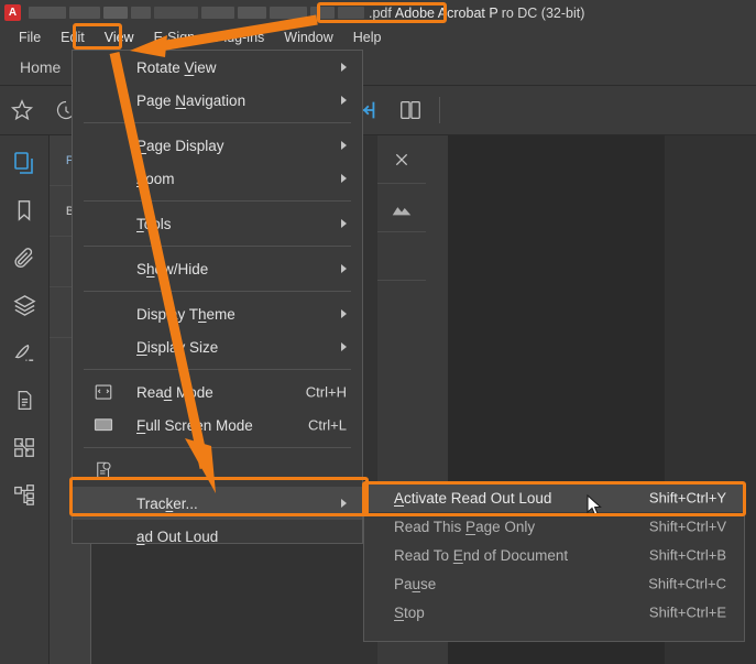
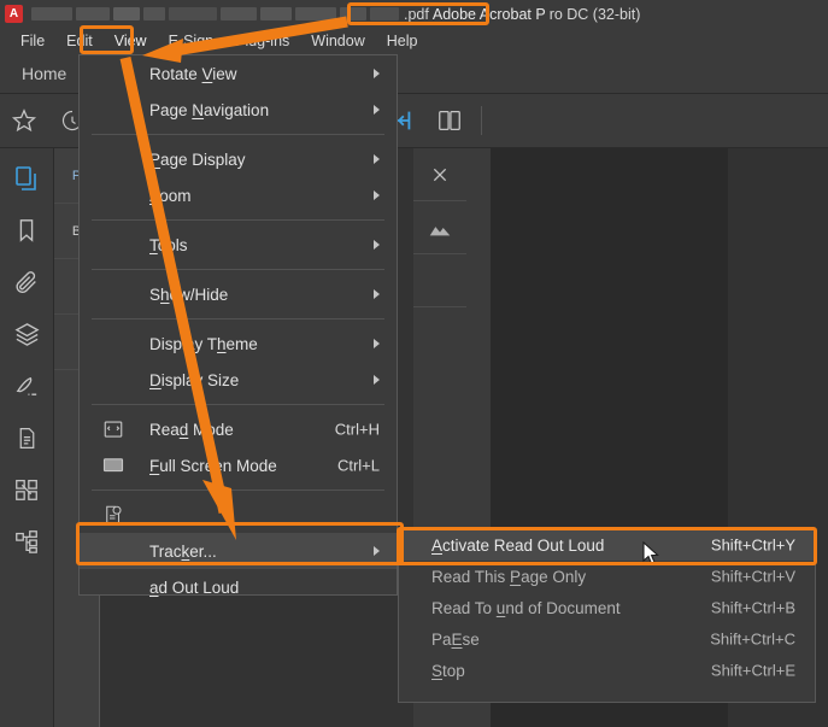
  A
  .pdf
  Adobe Acrobat P
  ro DC (32-bit)
  File
  Edit
  View
  Window
  Help
  Home
  P
  B
  Rotate View
  Page Navigation
  Page Display
  oom
  Sh w/Hide
  Dispy Theme
  Displ Size
  Read Mde
  Ctrl+H
  Full Scrn Mode
  Ctrl+L
  Tracker...
  ad Out Loud
  Activate Read Out Loud
  Shift+Ctrl+Y
  Read This Page Only
  Shift+Ctrl+V
- Read To End of Document
+ Read To und of Document
  Shift+Ctrl+B
- Pause
+ PaEse
  Shift+Ctrl+C
  Stop
  Shift+Ctrl+E
